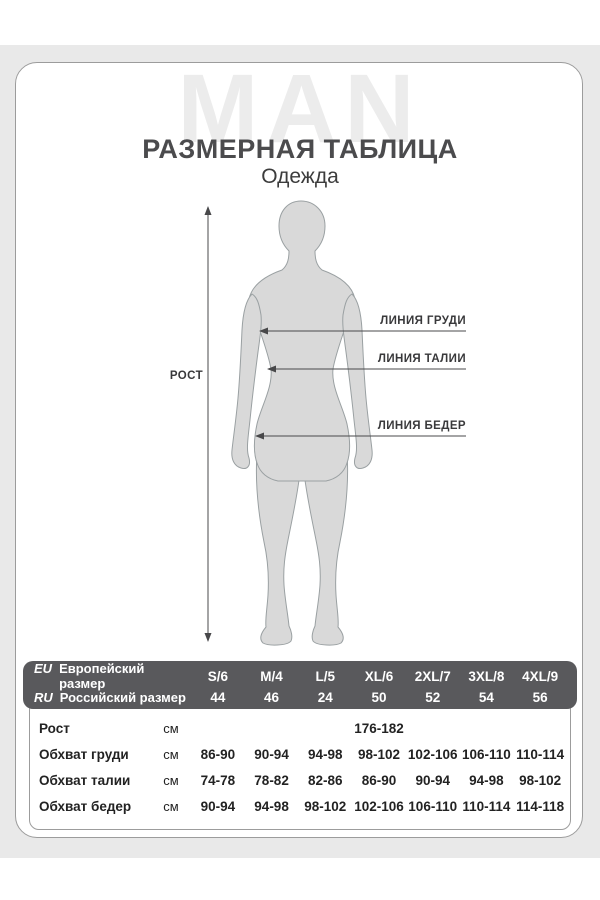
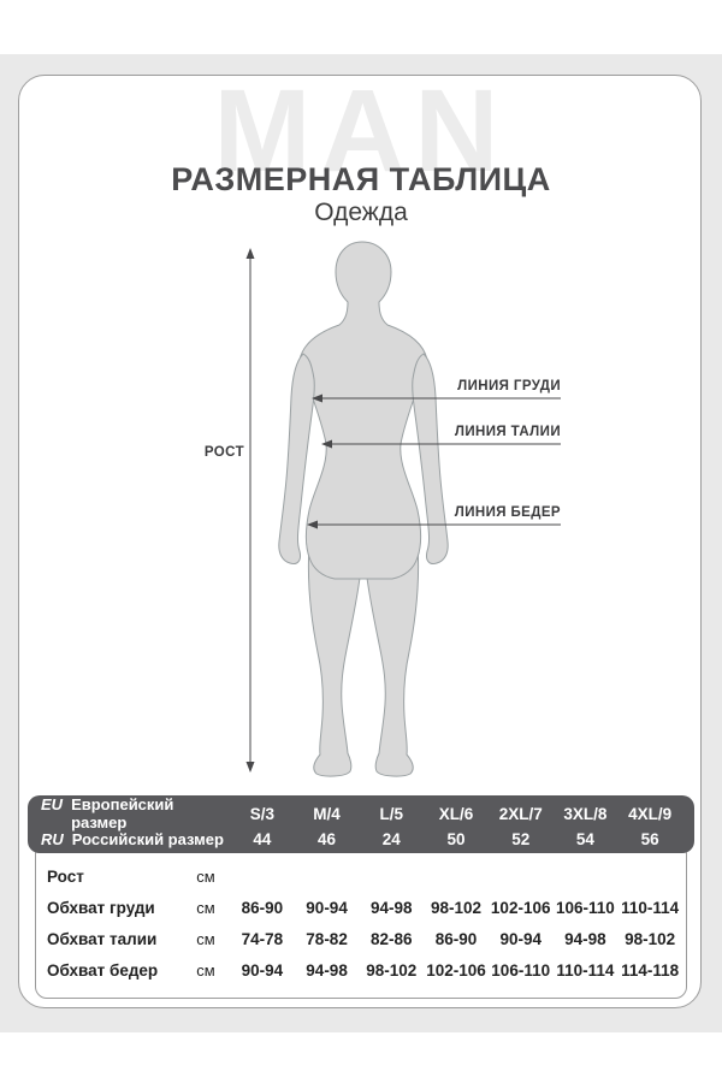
  MAN
  РАЗМЕРНАЯ ТАБЛИЦА
  Одежда
  РОСТ
  ЛИНИЯ ГРУДИ
  ЛИНИЯ ТАЛИИ
  ЛИНИЯ БЕДЕР
  EU
  Европейский размер
- S/6
+ S/3
  M/4
  L/5
  XL/6
  2XL/7
  3XL/8
  4XL/9
  RU
  Российский размер
  44
  46
  24
  50
  52
  54
  56
  Рост
  см
- 176-182
  Обхват груди
  см
  86-90
  90-94
  94-98
  98-102
  102-106
  106-110
  110-114
  Обхват талии
  см
  74-78
  78-82
  82-86
  86-90
  90-94
  94-98
  98-102
  Обхват бедер
  см
  90-94
  94-98
  98-102
  102-106
  106-110
  110-114
  114-118
